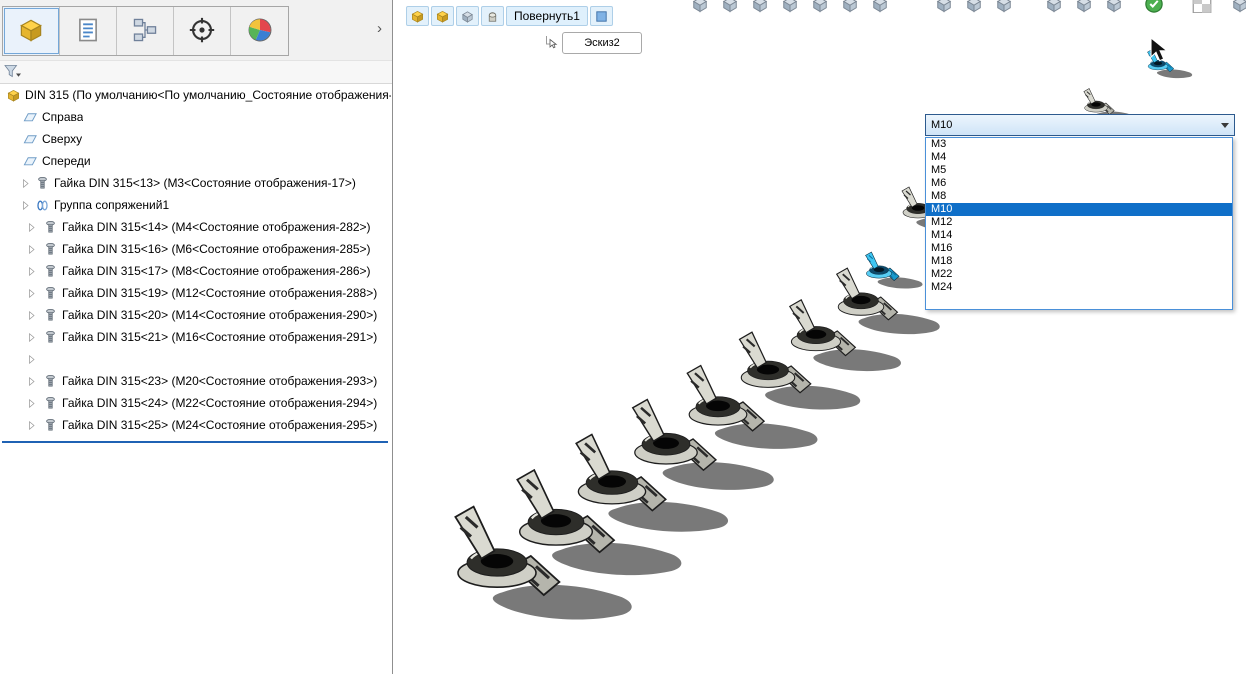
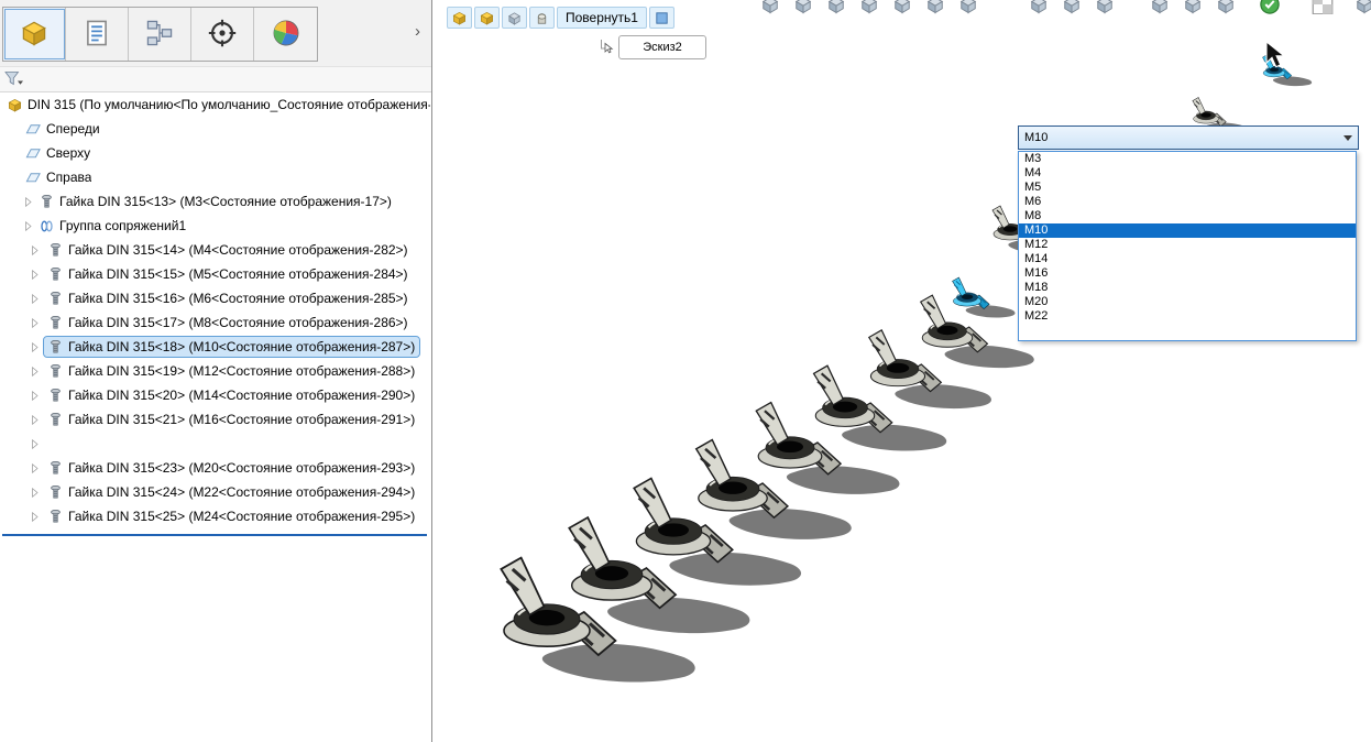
  ›
  DIN 315 (По умолчанию<По умолчанию_Состояние отображения-
- Справа
+ Спереди
  Сверху
- Спереди
+ Справа
  Гайка DIN 315<13> (M3<Состояние отображения-17>)
  Группа сопряжений1
  Гайка DIN 315<14> (M4<Состояние отображения-282>)
+ Гайка DIN 315<15> (M5<Состояние отображения-284>)
  Гайка DIN 315<16> (M6<Состояние отображения-285>)
  Гайка DIN 315<17> (M8<Состояние отображения-286>)
+ Гайка DIN 315<18> (M10<Состояние отображения-287>)
  Гайка DIN 315<19> (M12<Состояние отображения-288>)
  Гайка DIN 315<20> (M14<Состояние отображения-290>)
  Гайка DIN 315<21> (M16<Состояние отображения-291>)
  Гайка DIN 315<23> (M20<Состояние отображения-293>)
  Гайка DIN 315<24> (M22<Состояние отображения-294>)
  Гайка DIN 315<25> (M24<Состояние отображения-295>)
  Повернуть1
  Эскиз2
  M10
  M3
  M4
  M5
  M6
  M8
  M10
  M12
  M14
  M16
  M18
+ M20
  M22
- M24
